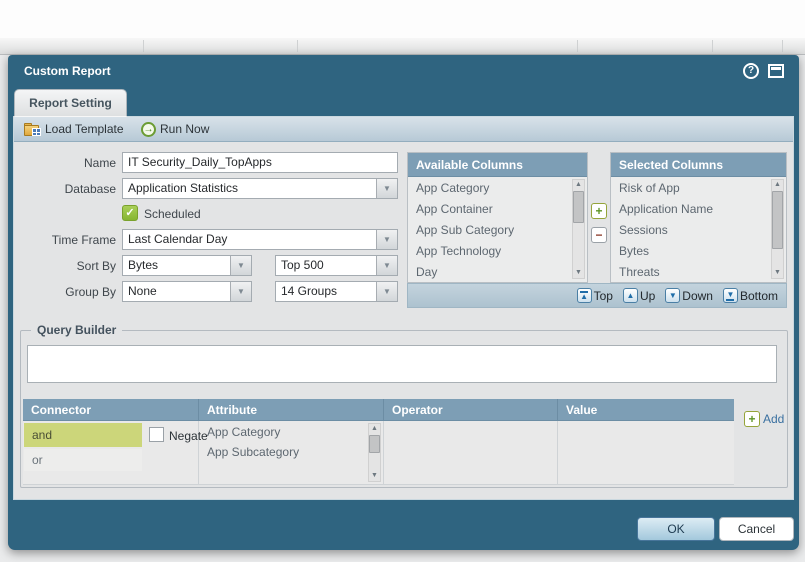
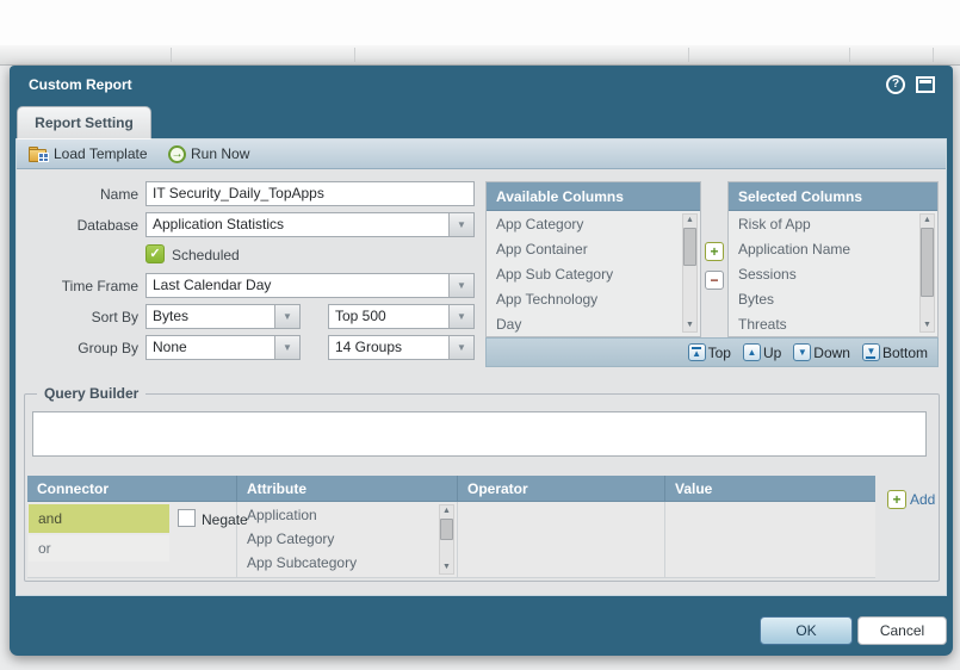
  Custom Report
  ?
  Report Setting
  Load Template
  →
  Run Now
  Name
  IT Security_Daily_TopApps
  Database
  Application Statistics
  ▼
  ✓
  Scheduled
  Time Frame
  Last Calendar Day
  ▼
  Sort By
  Bytes
  ▼
  Top 500
  ▼
  Group By
  None
  ▼
  14 Groups
  ▼
  Available Columns
  App Category
  App Container
  App Sub Category
  App Technology
  Day
  +
  −
  Selected Columns
  Risk of App
  Application Name
  Sessions
  Bytes
  Threats
  ▲
  Top
  ▲
  Up
  ▼
  Down
  ▼
  Bottom
  Query Builder
  Connector
  Attribute
  Operator
  Value
  and
  or
  Negate
+ Application
  App Category
  App Subcategory
  +
  Add
  OK
  Cancel
